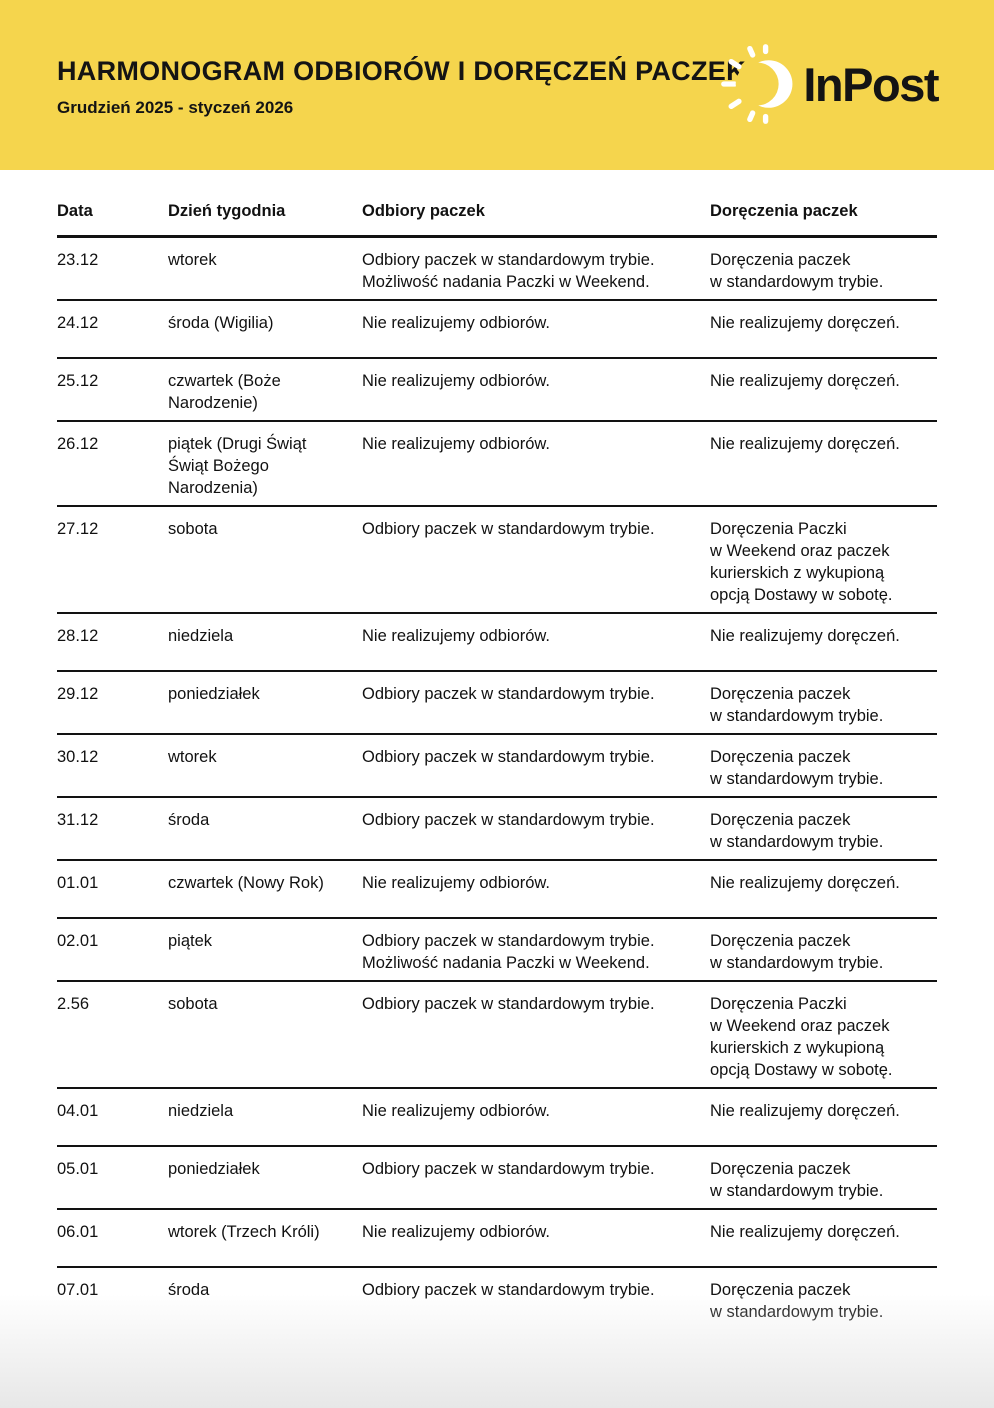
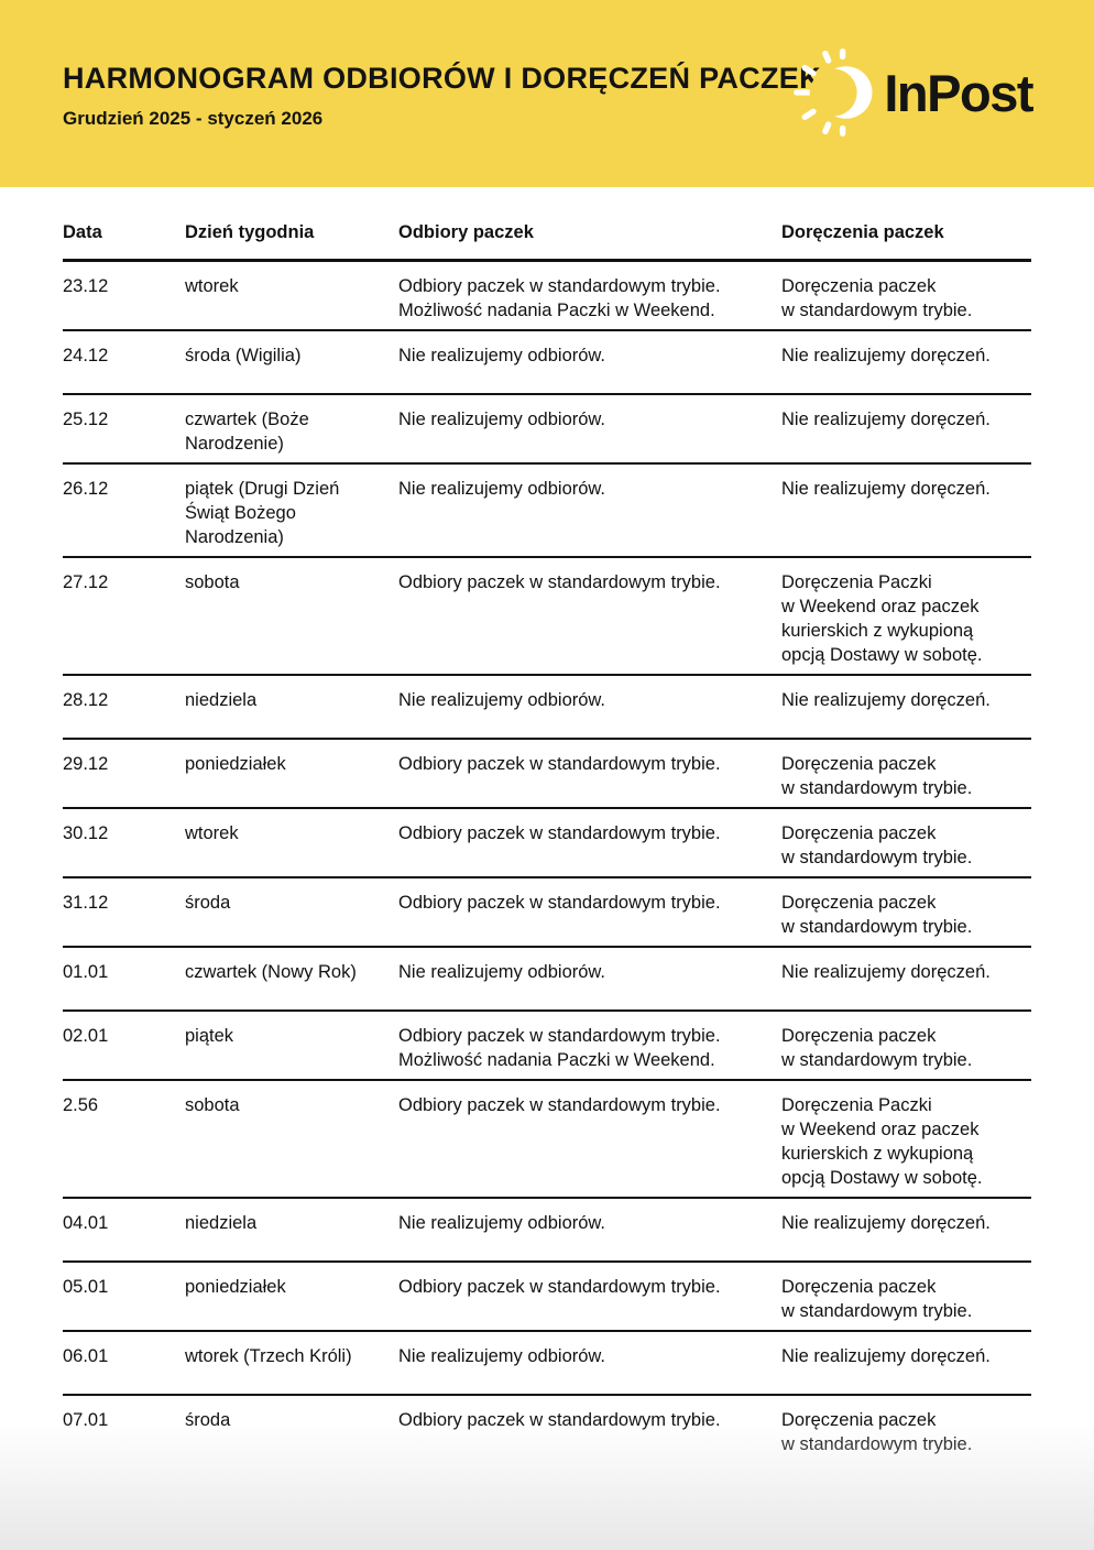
  HARMONOGRAM ODBIORÓW I DORĘCZEŃ PACZEK
  Grudzień 2025 - styczeń 2026
  InPost
  Data	Dzień tygodnia	Odbiory paczek	Doręczenia paczek
  23.12	wtorek	Odbiory paczek w standardowym trybie. Możliwość nadania Paczki w Weekend.	Doręczenia paczek w standardowym trybie.
  24.12	środa (Wigilia)	Nie realizujemy odbiorów.	Nie realizujemy doręczeń.
  25.12	czwartek (Boże Narodzenie)	Nie realizujemy odbiorów.	Nie realizujemy doręczeń.
- 26.12	piątek (Drugi Świąt Świąt Bożego Narodzenia)	Nie realizujemy odbiorów.	Nie realizujemy doręczeń.
+ 26.12	piątek (Drugi Dzień Świąt Bożego Narodzenia)	Nie realizujemy odbiorów.	Nie realizujemy doręczeń.
  27.12	sobota	Odbiory paczek w standardowym trybie.	Doręczenia Paczki w Weekend oraz paczek kurierskich z wykupioną opcją Dostawy w sobotę.
  28.12	niedziela	Nie realizujemy odbiorów.	Nie realizujemy doręczeń.
  29.12	poniedziałek	Odbiory paczek w standardowym trybie.	Doręczenia paczek w standardowym trybie.
  30.12	wtorek	Odbiory paczek w standardowym trybie.	Doręczenia paczek w standardowym trybie.
  31.12	środa	Odbiory paczek w standardowym trybie.	Doręczenia paczek w standardowym trybie.
  01.01	czwartek (Nowy Rok)	Nie realizujemy odbiorów.	Nie realizujemy doręczeń.
  02.01	piątek	Odbiory paczek w standardowym trybie. Możliwość nadania Paczki w Weekend.	Doręczenia paczek w standardowym trybie.
  2.56	sobota	Odbiory paczek w standardowym trybie.	Doręczenia Paczki w Weekend oraz paczek kurierskich z wykupioną opcją Dostawy w sobotę.
  04.01	niedziela	Nie realizujemy odbiorów.	Nie realizujemy doręczeń.
  05.01	poniedziałek	Odbiory paczek w standardowym trybie.	Doręczenia paczek w standardowym trybie.
  06.01	wtorek (Trzech Króli)	Nie realizujemy odbiorów.	Nie realizujemy doręczeń.
  07.01	środa	Odbiory paczek w standardowym trybie.	Doręczenia paczek
